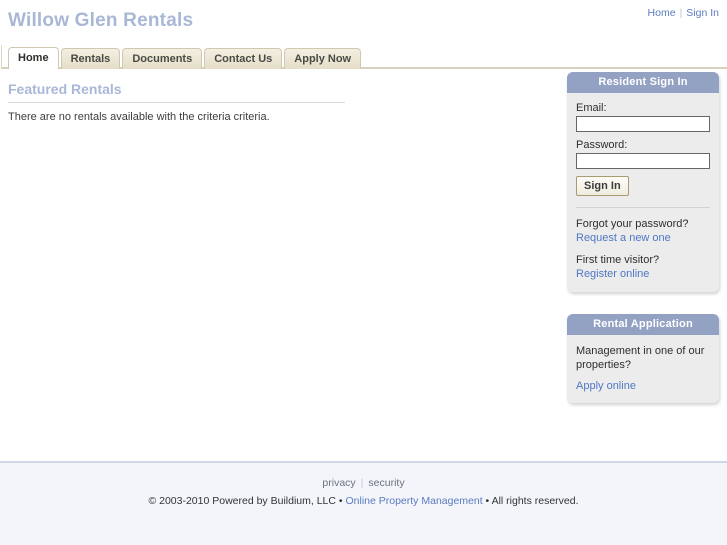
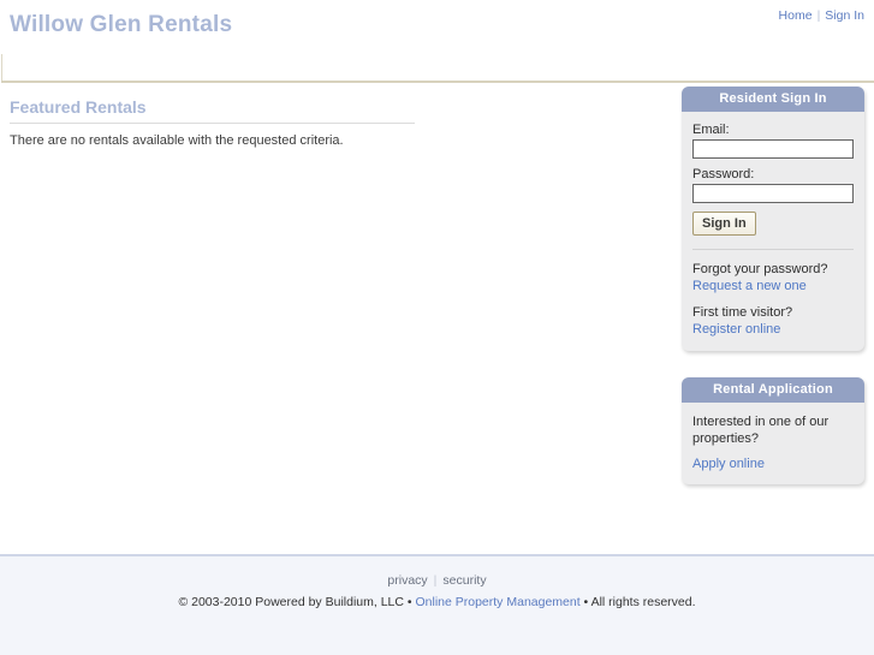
  Willow Glen Rentals
  Home | Sign In
- Home
- Rentals
- Documents
- Contact Us
- Apply Now
  Featured Rentals
- There are no rentals available with the criteria criteria.
+ There are no rentals available with the requested criteria.
  Resident Sign In
  Email:
  Password:
  Sign In
  Forgot your password?
  Request a new one
  First time visitor?
  Register online
  Rental Application
- Management in one of our properties?
+ Interested in one of our properties?
  Apply online
  privacy security
  © 2003-2010 Powered by Buildium, LLC • Online Property Management • All rights reserved.
